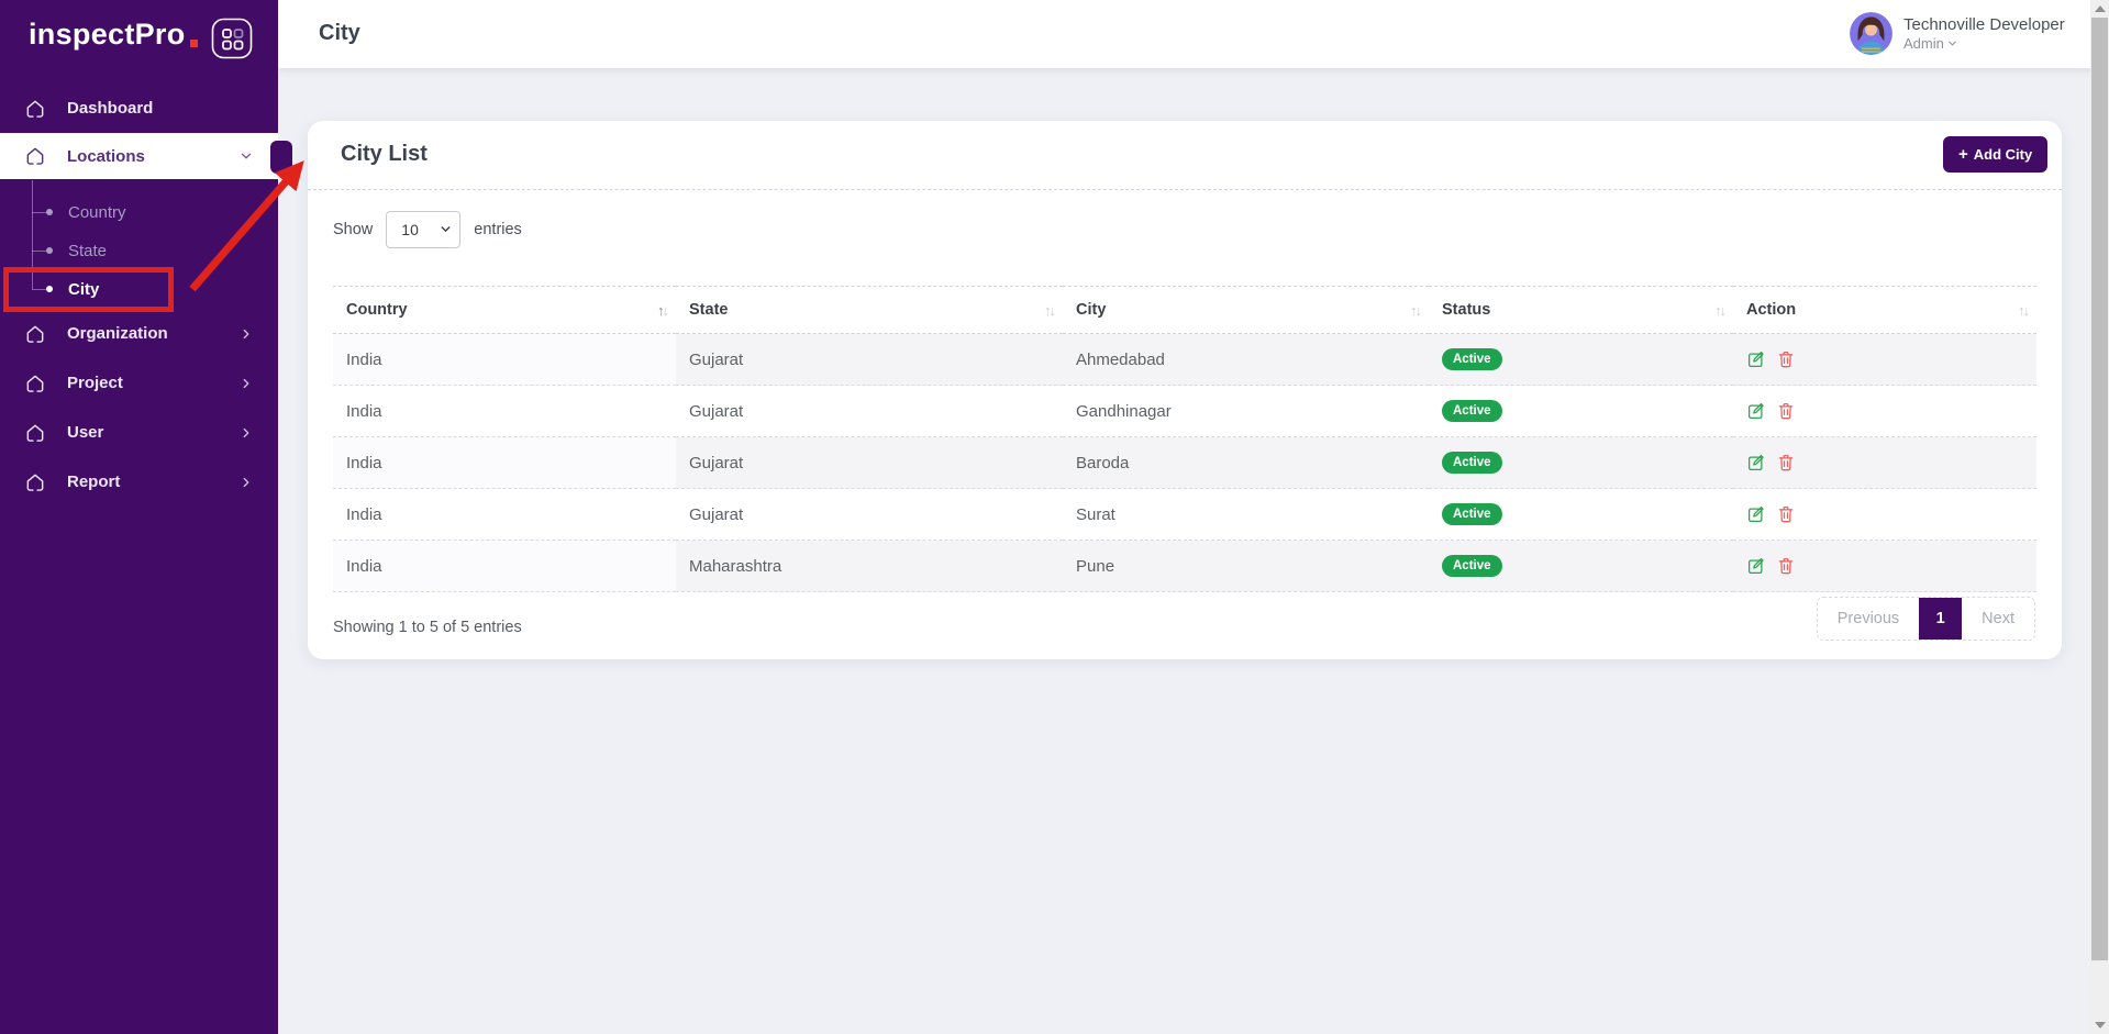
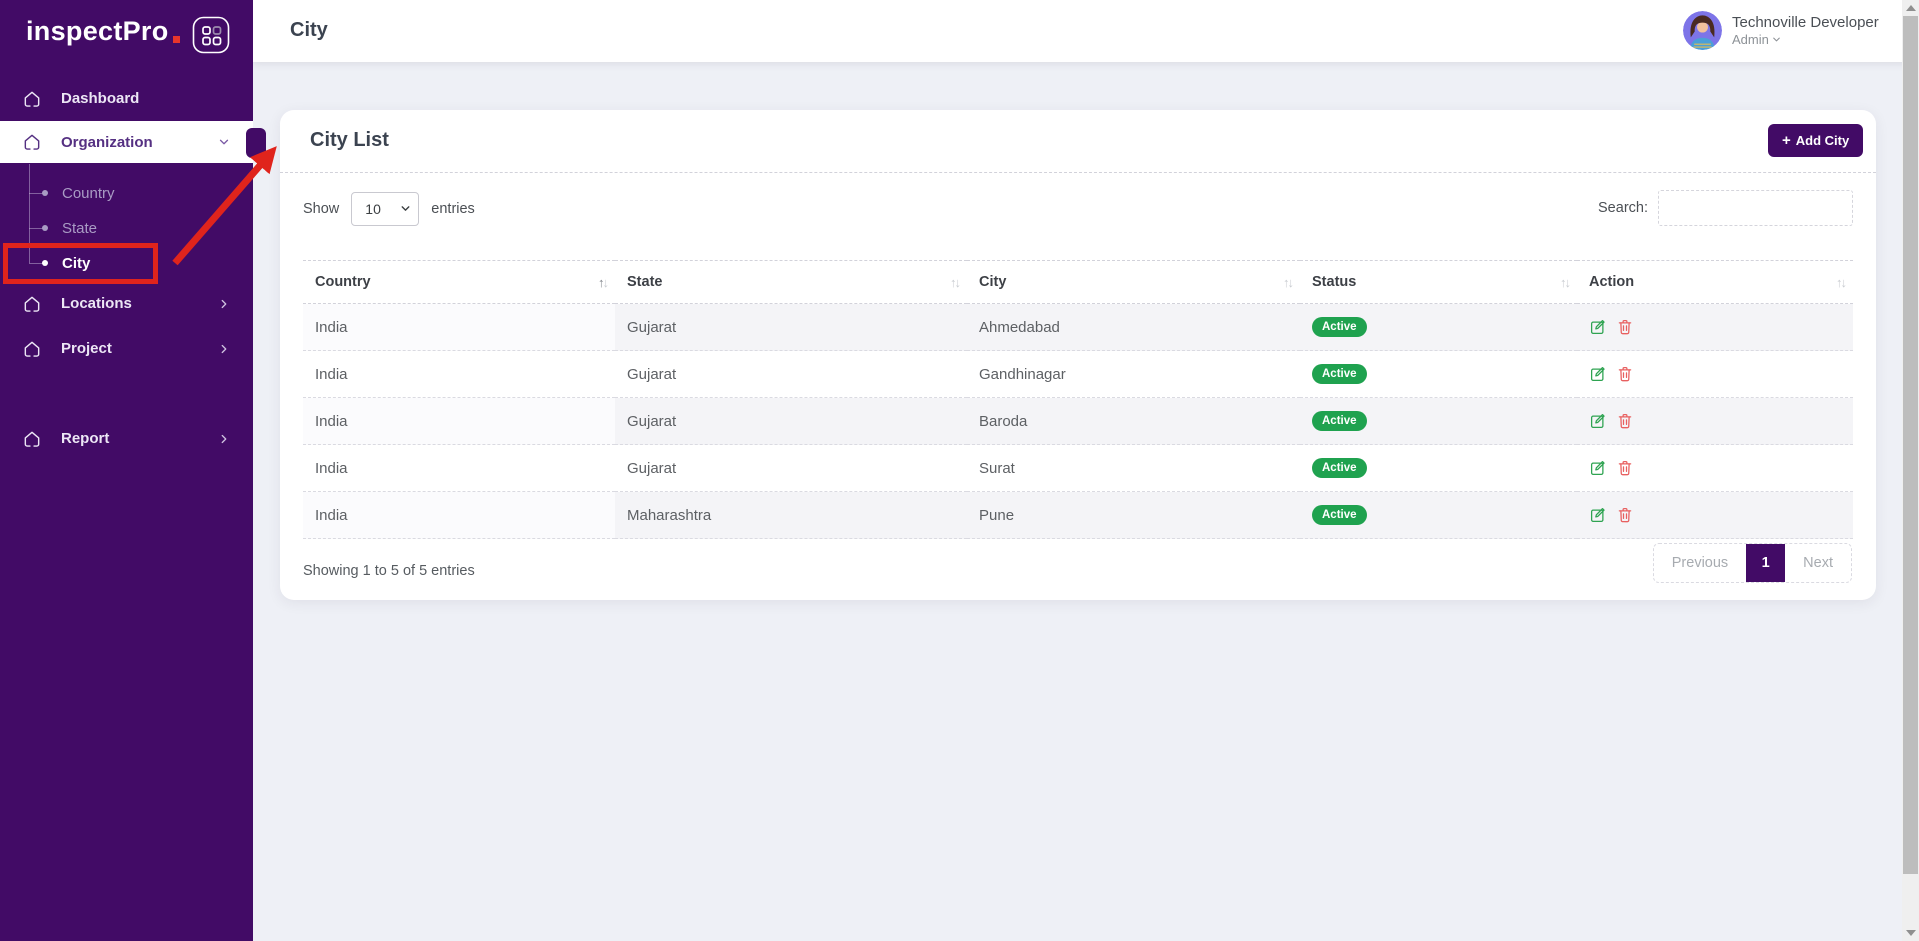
  inspectPro
  Dashboard
- Locations
+ Organization
  Country
  State
  City
- Organization
+ Locations
  Project
- User
  Report
  City
  Technoville Developer
  Admin
  City List
  +
  Add City
  Show
  10
  entries
+ Search:
  Country
  ↑↓
  State
  ↑↓
  City
  ↑↓
  Status
  ↑↓
  Action
  ↑↓
  India
  Gujarat
  Ahmedabad
  Active
  India
  Gujarat
  Gandhinagar
  Active
  India
  Gujarat
  Baroda
  Active
  India
  Gujarat
  Surat
  Active
  India
  Maharashtra
  Pune
  Active
  Showing 1 to 5 of 5 entries
  Previous
  1
  Next
